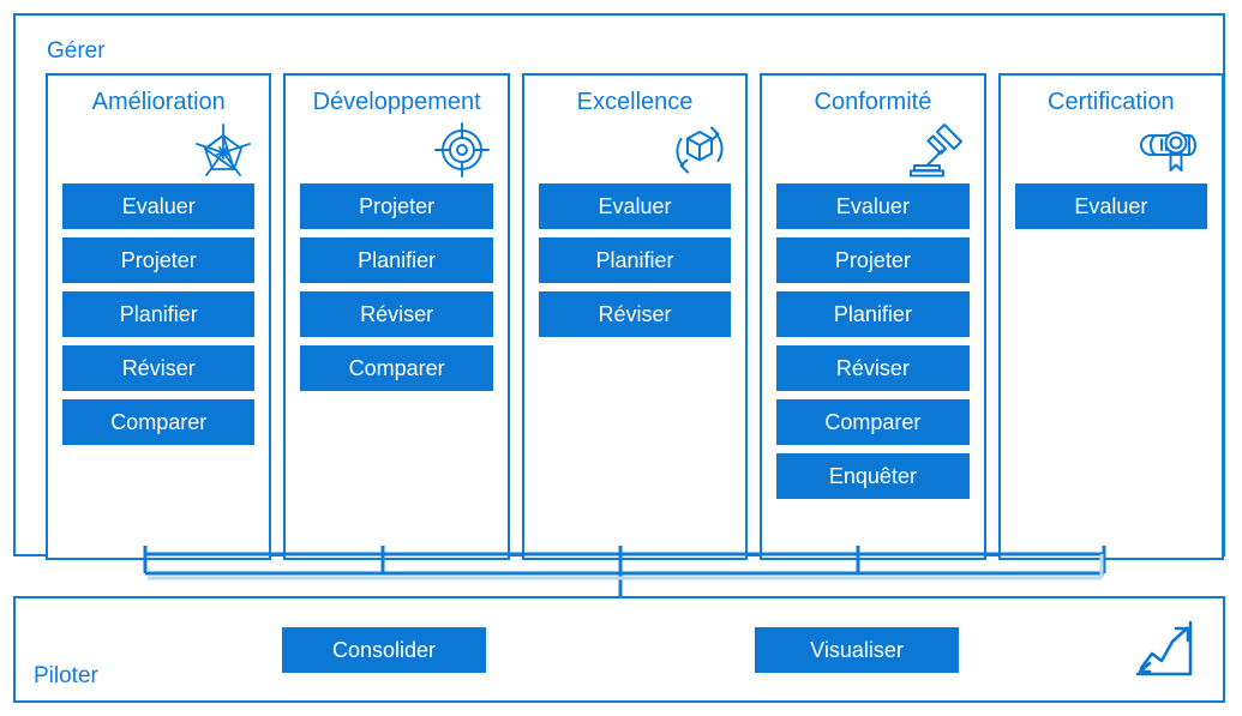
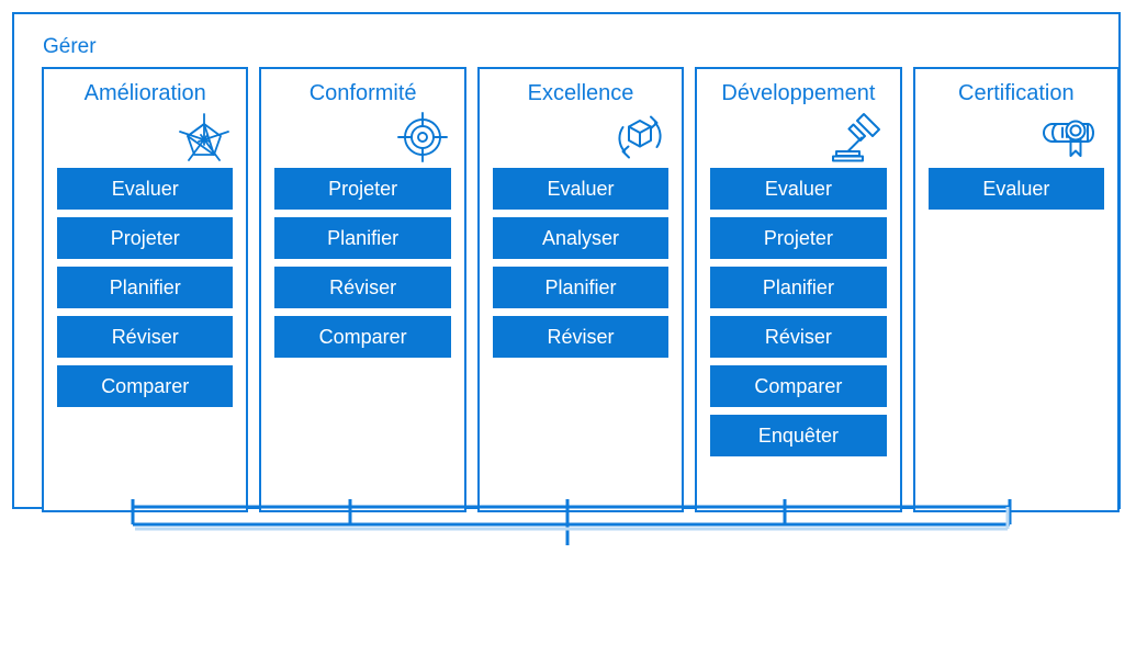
  Gérer
  Amélioration
  Evaluer
  Projeter
  Planifier
  Réviser
  Comparer
- Développement
+ Conformité
  Projeter
  Planifier
  Réviser
  Comparer
  Excellence
  Evaluer
+ Analyser
  Planifier
  Réviser
- Conformité
+ Développement
  Evaluer
  Projeter
  Planifier
  Réviser
  Comparer
  Enquêter
  Certification
  Evaluer
- Piloter
- Consolider
- Visualiser
